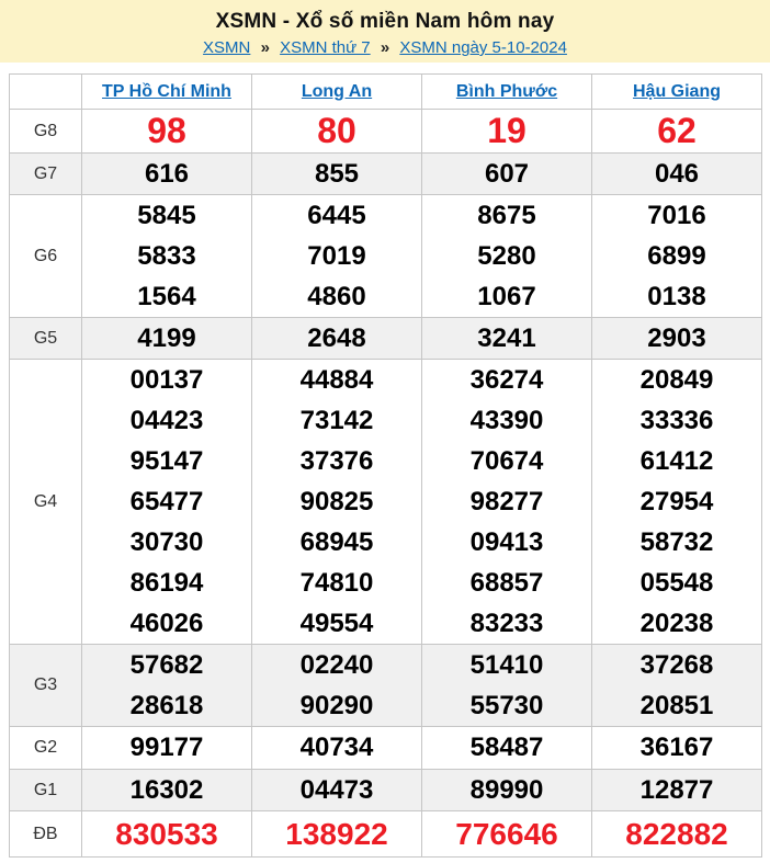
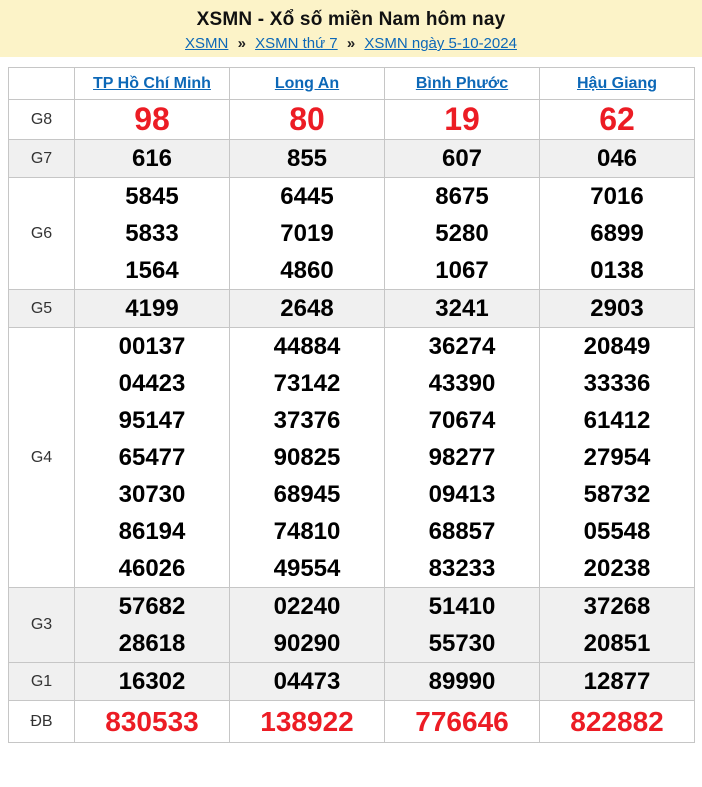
  XSMN - Xổ số miền Nam hôm nay
  XSMN » XSMN thứ 7 » XSMN ngày 5-10-2024
  	TP Hồ Chí Minh	Long An	Bình Phước	Hậu Giang
  G8	98	80	19	62
  G7	616	855	607	046
  G6	5845 5833 1564	6445 7019 4860	8675 5280 1067	7016 6899 0138
  G5	4199	2648	3241	2903
  G4	00137 04423 95147 65477 30730 86194 46026	44884 73142 37376 90825 68945 74810 49554	36274 43390 70674 98277 09413 68857 83233	20849 33336 61412 27954 58732 05548 20238
  G3	57682 28618	02240 90290	51410 55730	37268 20851
- G2	99177	40734	58487	36167
  G1	16302	04473	89990	12877
  ĐB	830533	138922	776646	822882
